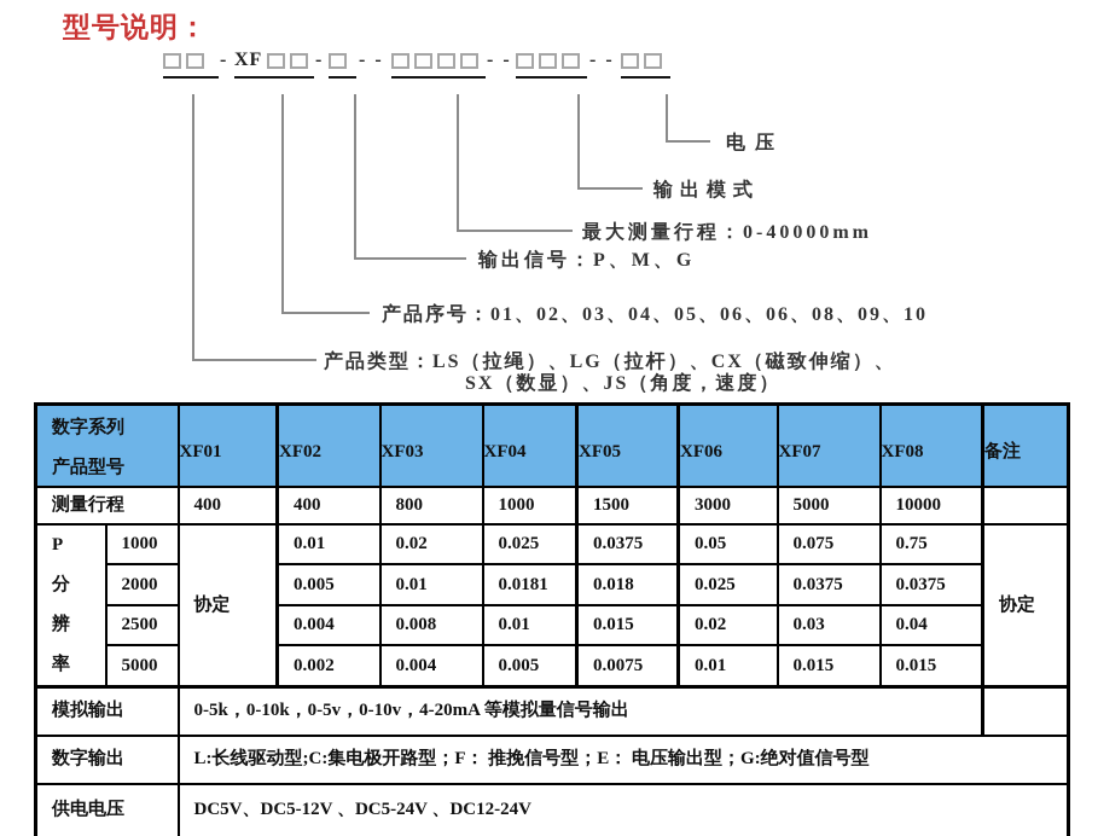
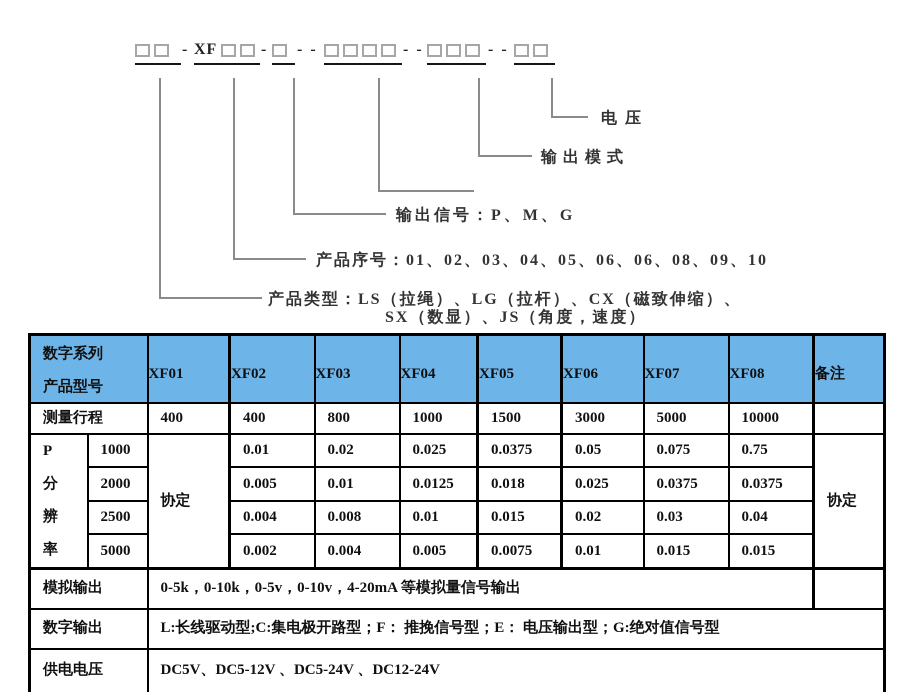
- 型号说明：
  -
  XF
  -
  - -
  - -
  - -
  电压
  输出模式
- 最大测量行程：0-40000mm
  输出信号：P、M、G
  产品序号：01、02、03、04、05、06、06、08、09、10
  产品类型：LS（拉绳）、LG（拉杆）、CX（磁致伸缩）、
  SX（数显）、JS（角度，速度）
  数字系列 产品型号	XF01	XF02	XF03	XF04	XF05	XF06	XF07	XF08	备注
  测量行程	400	400	800	1000	1500	3000	5000	10000
  P 分 辨 率	1000	协定	0.01	0.02	0.025	0.0375	0.05	0.075	0.75	协定
- 2000	0.005	0.01	0.0181	0.018	0.025	0.0375	0.0375
+ 2000	0.005	0.01	0.0125	0.018	0.025	0.0375	0.0375
  2500	0.004	0.008	0.01	0.015	0.02	0.03	0.04
  5000	0.002	0.004	0.005	0.0075	0.01	0.015	0.015
  模拟输出	0-5k，0-10k，0-5v，0-10v，4-20mA 等模拟量信号输出
  数字输出	L:长线驱动型;C:集电极开路型；F： 推挽信号型；E： 电压输出型；G:绝对值信号型
  供电电压	DC5V、DC5-12V 、DC5-24V 、DC12-24V
